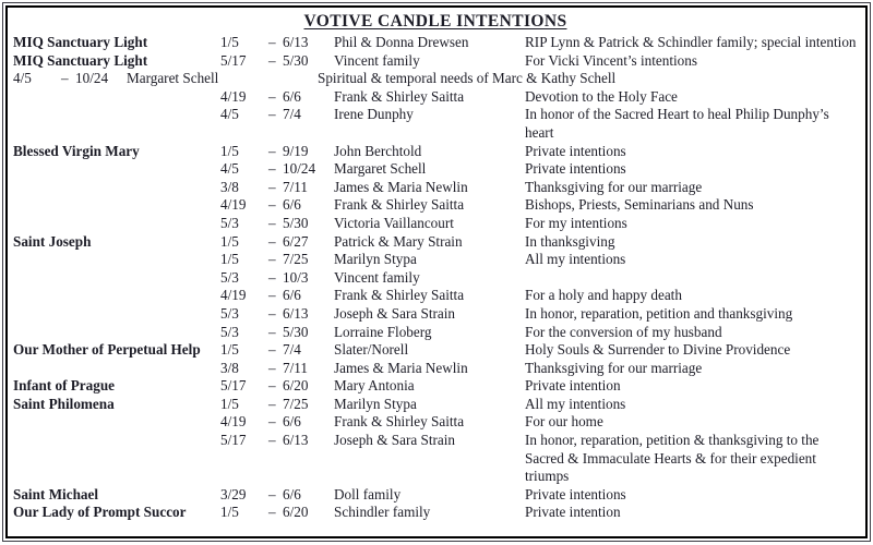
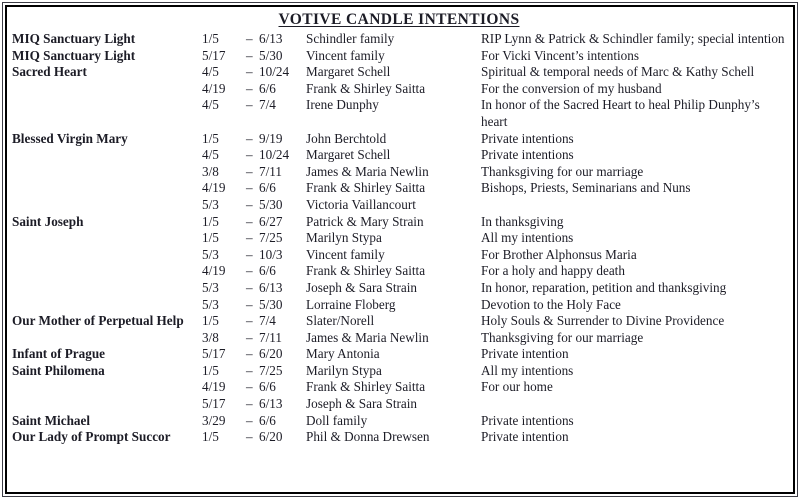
  VOTIVE CANDLE INTENTIONS
  MIQ Sanctuary Light
  1/5
  –
  6/13
- Phil & Donna Drewsen
+ Schindler family
  RIP Lynn & Patrick & Schindler family; special intention
  MIQ Sanctuary Light
  5/17
  –
  5/30
  Vincent family
  For Vicki Vincent’s intentions
+ Sacred Heart
  4/5
  –
  10/24
  Margaret Schell
  Spiritual & temporal needs of Marc & Kathy Schell
  4/19
  –
  6/6
  Frank & Shirley Saitta
- Devotion to the Holy Face
+ For the conversion of my husband
  4/5
  –
  7/4
  Irene Dunphy
  In honor of the Sacred Heart to heal Philip Dunphy’s heart
  Blessed Virgin Mary
  1/5
  –
  9/19
  John Berchtold
  Private intentions
  4/5
  –
  10/24
  Margaret Schell
  Private intentions
  3/8
  –
  7/11
  James & Maria Newlin
  Thanksgiving for our marriage
  4/19
  –
  6/6
  Frank & Shirley Saitta
  Bishops, Priests, Seminarians and Nuns
  5/3
  –
  5/30
  Victoria Vaillancourt
- For my intentions
  Saint Joseph
  1/5
  –
  6/27
  Patrick & Mary Strain
  In thanksgiving
  1/5
  –
  7/25
  Marilyn Stypa
  All my intentions
  5/3
  –
  10/3
  Vincent family
+ For Brother Alphonsus Maria
  4/19
  –
  6/6
  Frank & Shirley Saitta
  For a holy and happy death
  5/3
  –
  6/13
  Joseph & Sara Strain
  In honor, reparation, petition and thanksgiving
  5/3
  –
  5/30
  Lorraine Floberg
- For the conversion of my husband
+ Devotion to the Holy Face
  Our Mother of Perpetual Help
  1/5
  –
  7/4
  Slater/Norell
  Holy Souls & Surrender to Divine Providence
  3/8
  –
  7/11
  James & Maria Newlin
  Thanksgiving for our marriage
  Infant of Prague
  5/17
  –
  6/20
  Mary Antonia
  Private intention
  Saint Philomena
  1/5
  –
  7/25
  Marilyn Stypa
  All my intentions
  4/19
  –
  6/6
  Frank & Shirley Saitta
  For our home
  5/17
  –
  6/13
  Joseph & Sara Strain
- In honor, reparation, petition & thanksgiving to the Sacred & Immaculate Hearts & for their expedient triumps
  Saint Michael
  3/29
  –
  6/6
  Doll family
  Private intentions
  Our Lady of Prompt Succor
  1/5
  –
  6/20
- Schindler family
+ Phil & Donna Drewsen
  Private intention
